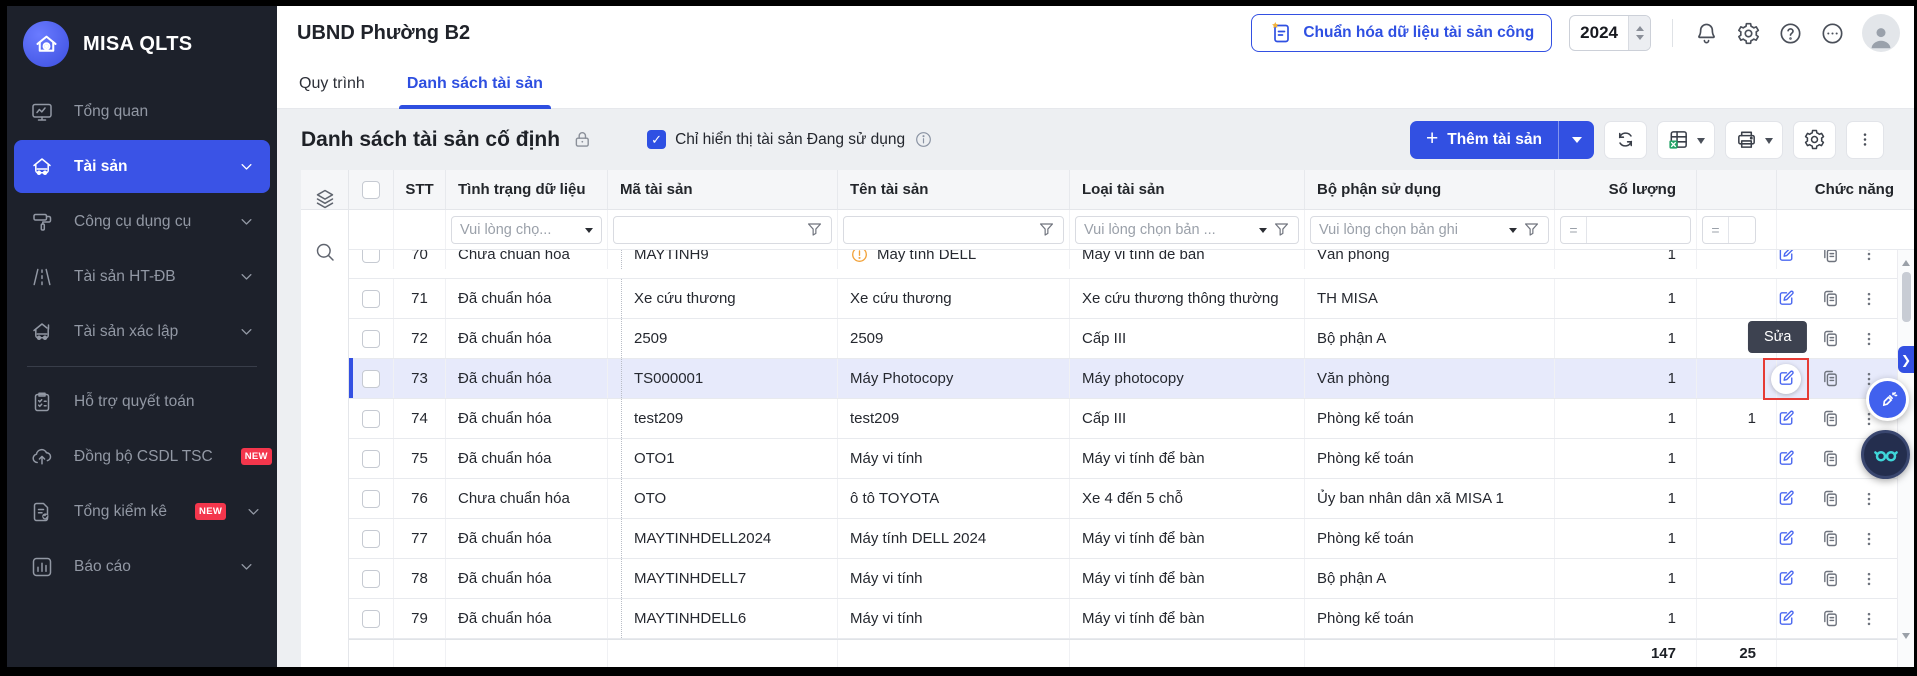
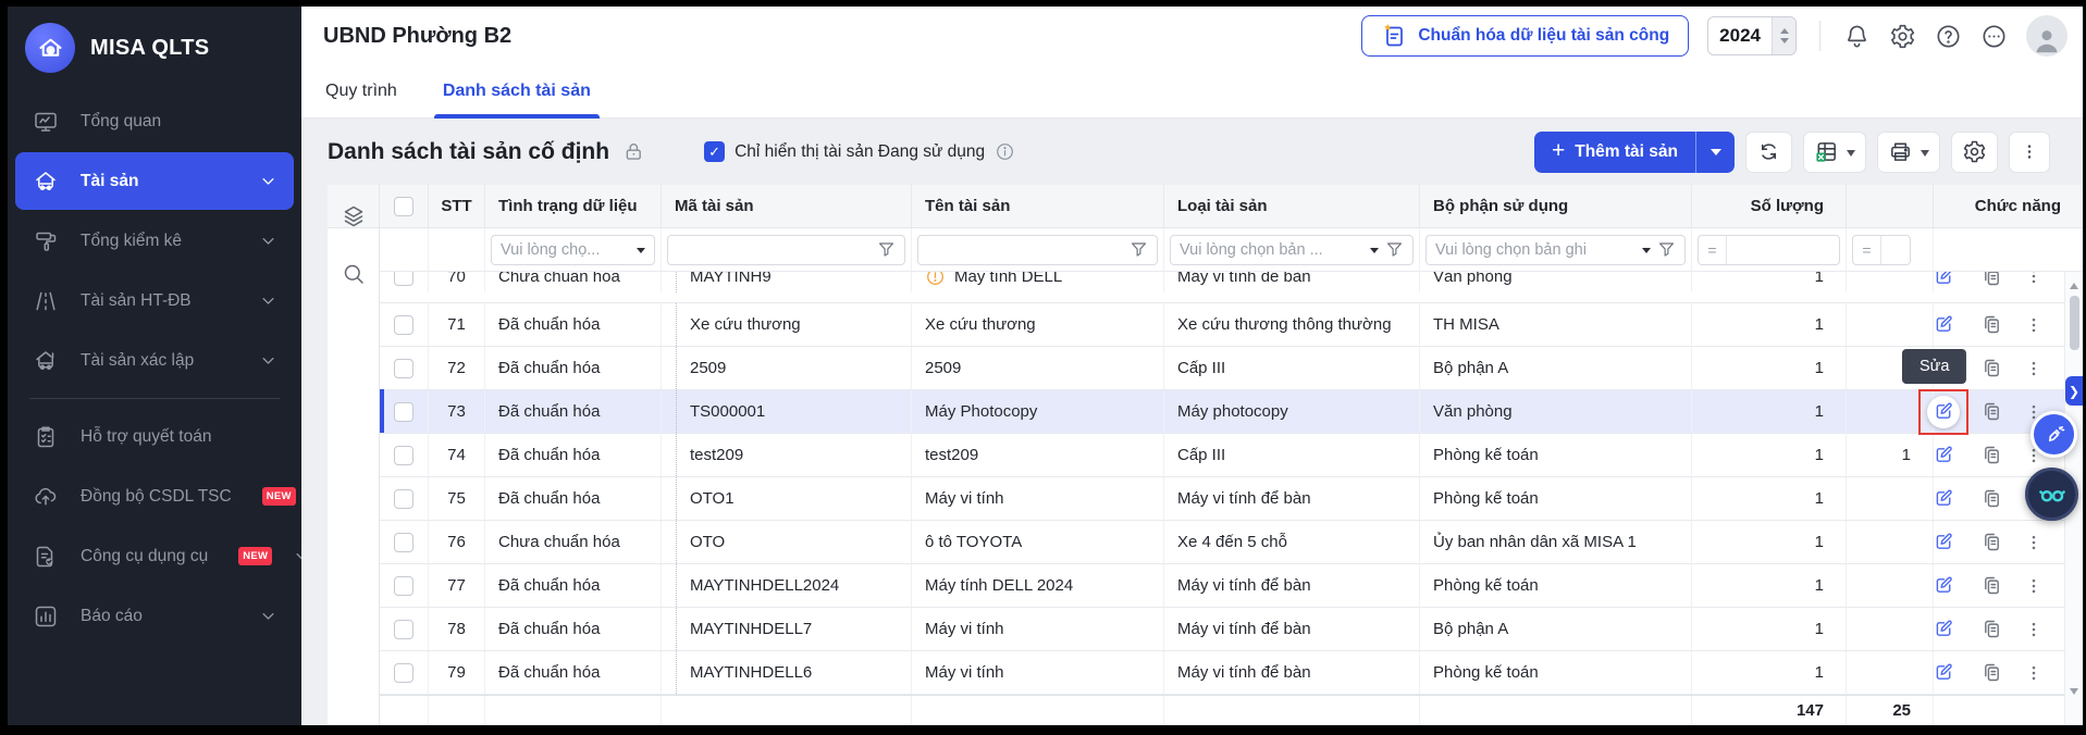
  MISA QLTS
  Tổng quan
  Tài sản
- Công cụ dụng cụ
+ Tổng kiểm kê
  Tài sản HT-ĐB
  Tài sản xác lập
  Hỗ trợ quyết toán
  Đồng bộ CSDL TSC
  NEW
- Tổng kiểm kê
+ Công cụ dụng cụ
  NEW
  Báo cáo
  UBND Phường B2
  Chuẩn hóa dữ liệu tài sản công
  2024
  Quy trình
  Danh sách tài sản
  Danh sách tài sản cố định
  ✓
  Chỉ hiển thị tài sản Đang sử dụng
  +
  Thêm tài sản
  STT
  Tình trạng dữ liệu
  Mã tài sản
  Tên tài sản
  Loại tài sản
  Bộ phận sử dụng
  Số lượng
  Chức năng
  Vui lòng chọ...
  Vui lòng chọn bản ...
  Vui lòng chọn bản ghi
  =
  =
  70
  Chưa chuẩn hóa
  MAYTINH9
  Máy tính DELL
  Máy vi tính để bàn
  Văn phòng
  1
  71
  Đã chuẩn hóa
  Xe cứu thương
  Xe cứu thương
  Xe cứu thương thông thường
  TH MISA
  1
  72
  Đã chuẩn hóa
  2509
  2509
  Cấp III
  Bộ phận A
  1
  73
  Đã chuẩn hóa
  TS000001
  Máy Photocopy
  Máy photocopy
  Văn phòng
  1
  Sửa
  74
  Đã chuẩn hóa
  test209
  test209
  Cấp III
  Phòng kế toán
  1
  1
  75
  Đã chuẩn hóa
  OTO1
  Máy vi tính
  Máy vi tính để bàn
  Phòng kế toán
  1
  76
  Chưa chuẩn hóa
  OTO
  ô tô TOYOTA
  Xe 4 đến 5 chỗ
  Ủy ban nhân dân xã MISA 1
  1
  77
  Đã chuẩn hóa
  MAYTINHDELL2024
  Máy tính DELL 2024
  Máy vi tính để bàn
  Phòng kế toán
  1
  78
  Đã chuẩn hóa
  MAYTINHDELL7
  Máy vi tính
  Máy vi tính để bàn
  Bộ phận A
  1
  79
  Đã chuẩn hóa
  MAYTINHDELL6
  Máy vi tính
  Máy vi tính để bàn
  Phòng kế toán
  1
  147
  25
  ❯
